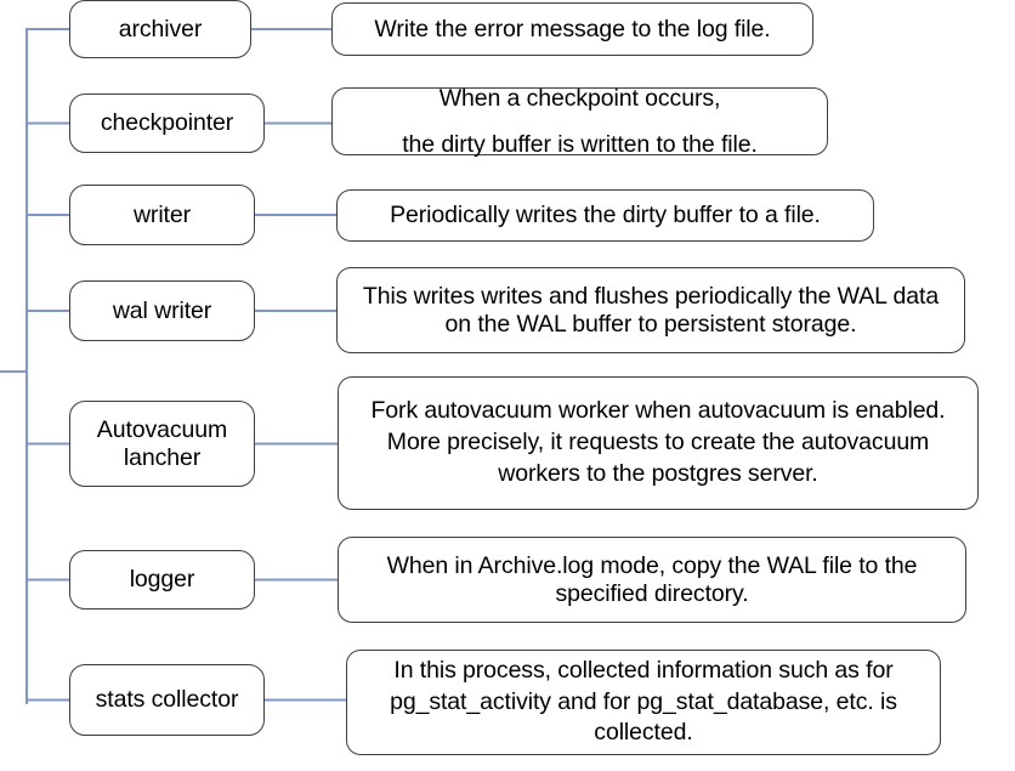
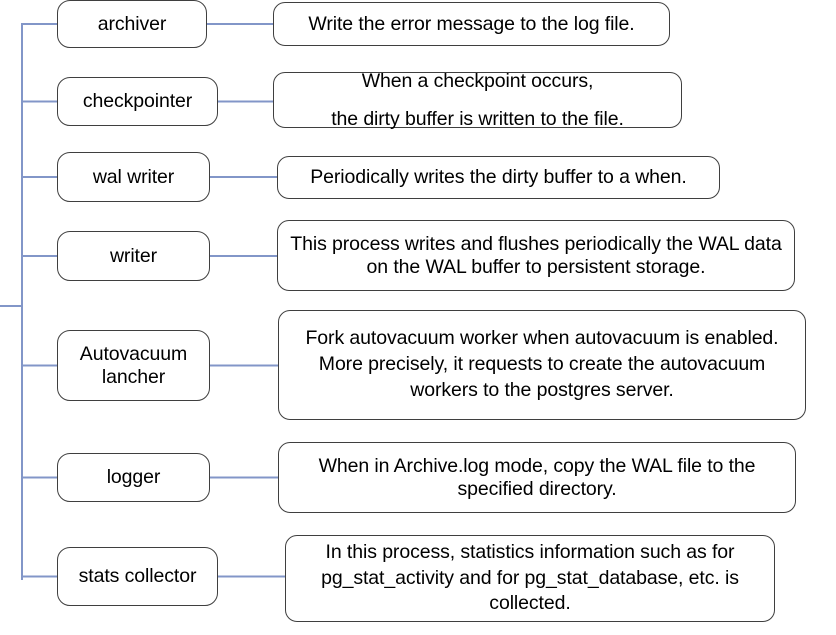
  archiver
  Write the error message to the log file.
  checkpointer
  When a checkpoint occurs,
  the dirty buffer is written to the file.
- writer
+ wal writer
- Periodically writes the dirty buffer to a file.
+ Periodically writes the dirty buffer to a when.
- wal writer
+ writer
- This writes writes and flushes periodically the WAL data on the WAL buffer to persistent storage.
+ This process writes and flushes periodically the WAL data on the WAL buffer to persistent storage.
  Autovacuum
  lancher
  Fork autovacuum worker when autovacuum is enabled. More precisely, it requests to create the autovacuum workers to the postgres server.
  logger
  When in Archive.log mode, copy the WAL file to the specified directory.
  stats collector
- In this process, collected information such as for pg_stat_activity and for pg_stat_database, etc. is collected.
+ In this process, statistics information such as for pg_stat_activity and for pg_stat_database, etc. is collected.
